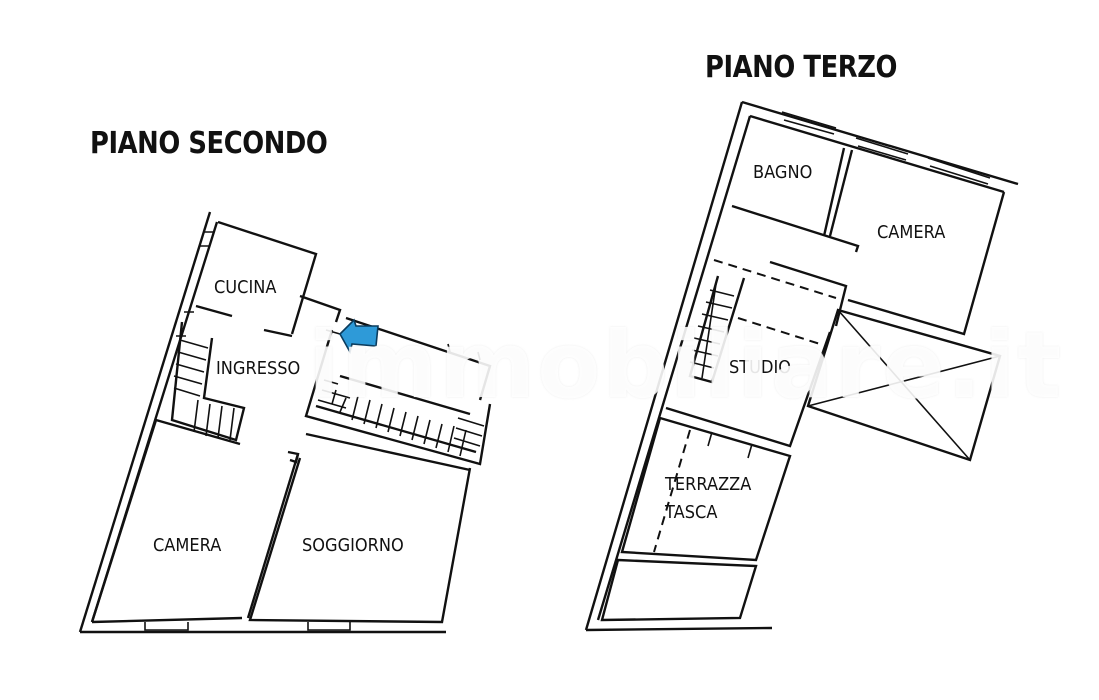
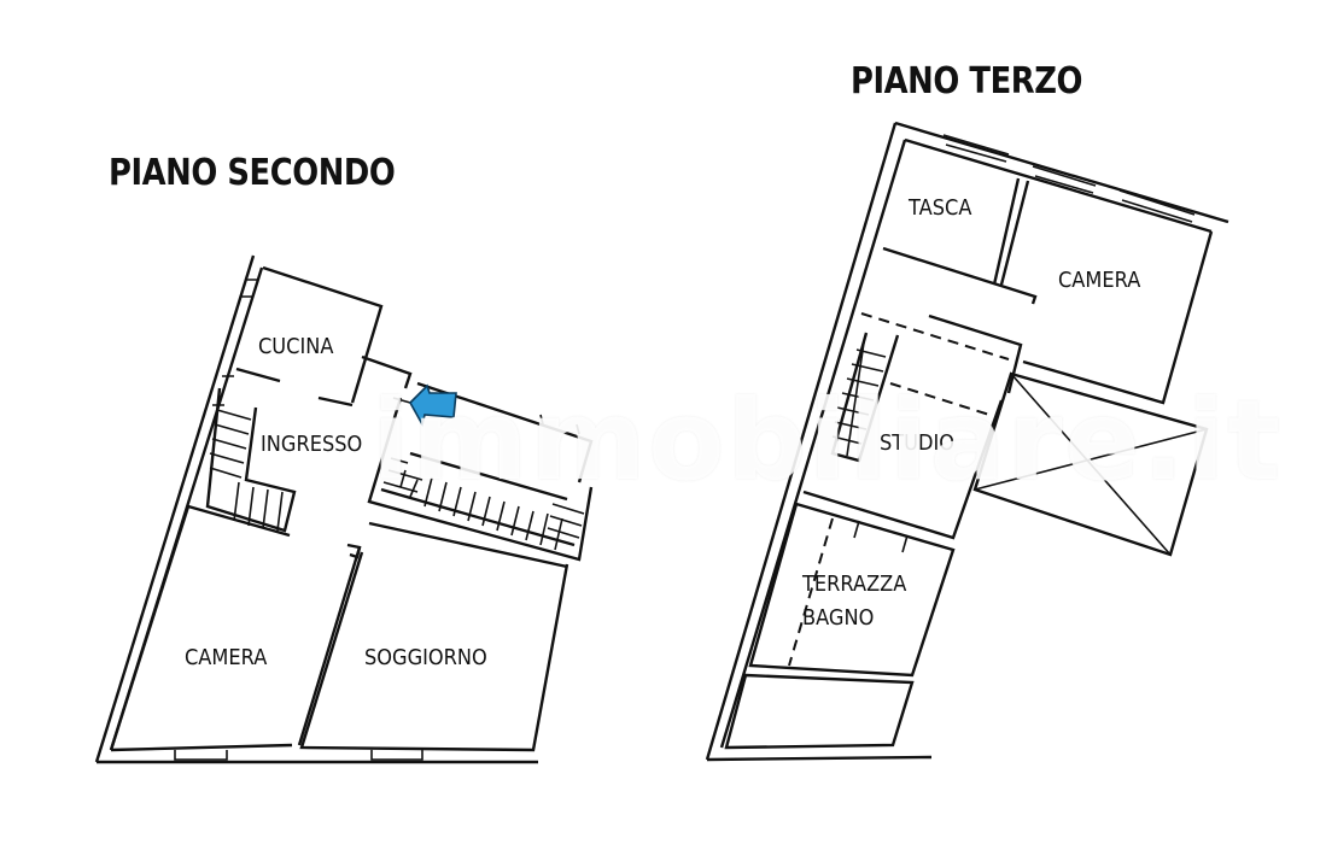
  PIANO SECONDO
  PIANO TERZO
  CUCINA
  INGRESSO
  CAMERA
  SOGGIORNO
- BAGNO
+ TASCA
  CAMERA
  STUDIO
  TERRAZZA
- TASCA
+ BAGNO
  immobiliare.it
